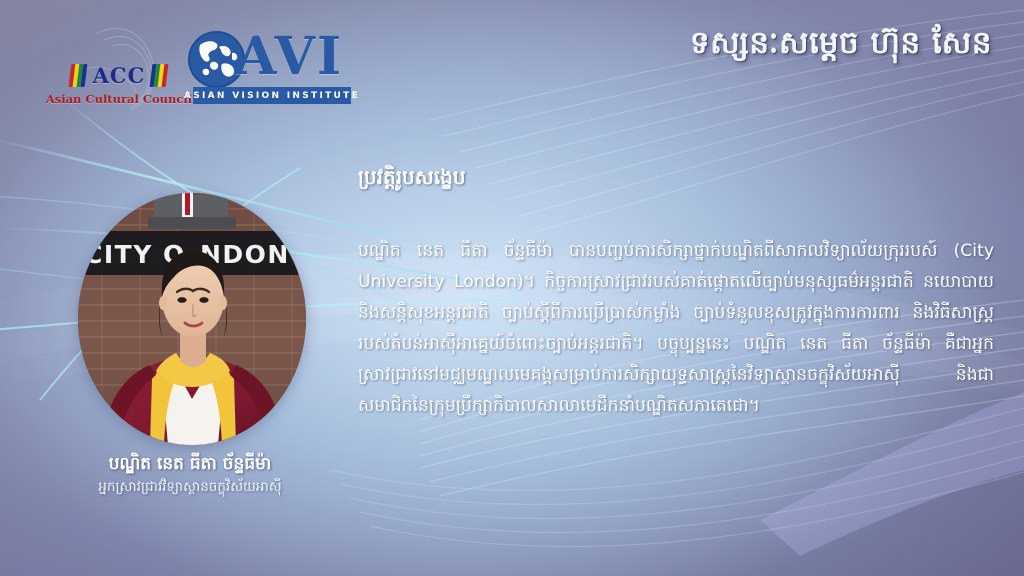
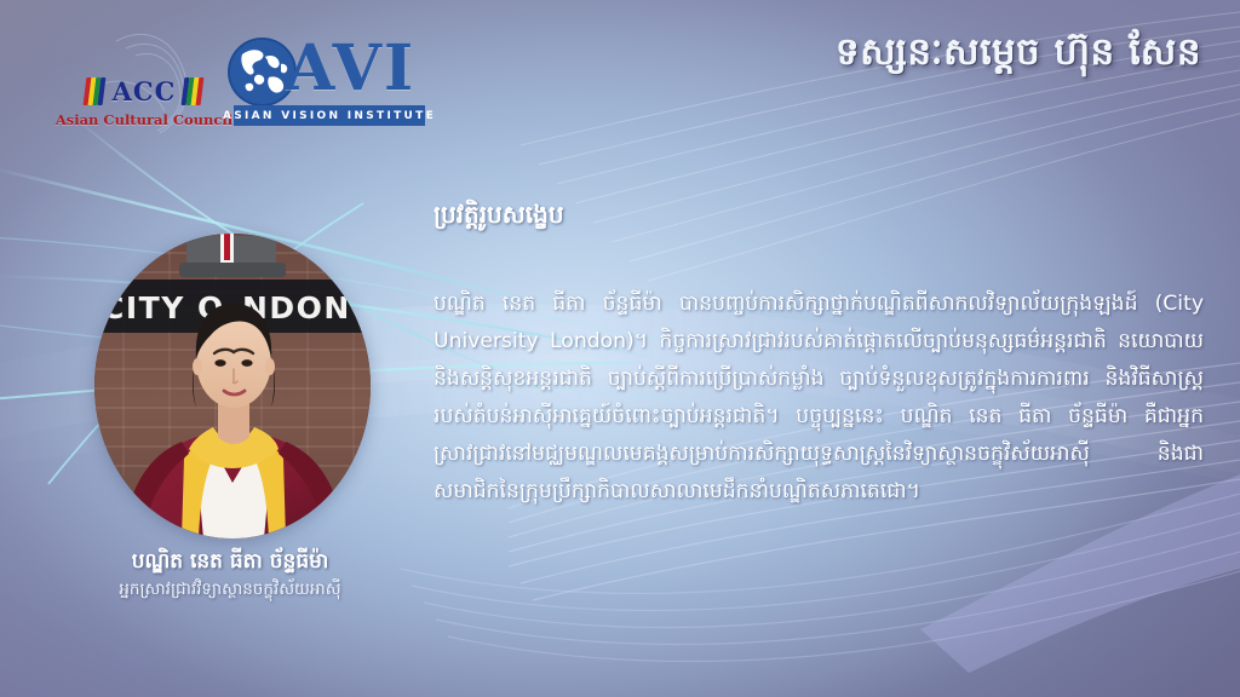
  ACC
  Asian Cultural Council
  AVI
  ASIAN VISION INSTITUTE
  ទស្សនៈសម្តេច ហ៊ុន សែន
  CITY O
  NDON
  បណ្ឌិត នេត ធីតា ច័ន្ទធីម៉ា
  អ្នកស្រាវជ្រាវវិទ្យាស្ថានចក្ខុវិស័យអាស៊ី
  ប្រវត្តិរូបសង្ខេប
- បណ្ឌិត នេត ធីតា ច័ន្ទធីម៉ា បានបញ្ចប់ការសិក្សាថ្នាក់បណ្ឌិតពីសាកលវិទ្យាល័យក្រុររបស៍ (City University London)។ កិច្ចការស្រាវជ្រាវរបស់គាត់ផ្តោតលើច្បាប់មនុស្សធម៌អន្តរជាតិ នយោបាយនិងសន្តិសុខអន្តរជាតិ ច្បាប់ស្តីពីការប្រើប្រាស់កម្លាំង ច្បាប់ទំនួលខុសត្រូវក្នុងការការពារ និងវិធីសាស្ត្ររបស់តំបន់អាស៊ីអាគ្នេយ៍ចំពោះច្បាប់អន្តរជាតិ។ បច្ចុប្បន្ននេះ បណ្ឌិត នេត ធីតា ច័ន្ទធីម៉ា គឺជាអ្នកស្រាវជ្រាវនៅមជ្ឈមណ្ឌលមេគង្គសម្រាប់ការសិក្សាយុទ្ធសាស្ត្រនៃវិទ្យាស្ថានចក្ខុវិស័យអាស៊ី និងជាសមាជិកនៃក្រុមប្រឹក្សាកិបាលសាលាមេដឹកនាំបណ្ឌិតសភាតេជោ។
+ បណ្ឌិត នេត ធីតា ច័ន្ទធីម៉ា បានបញ្ចប់ការសិក្សាថ្នាក់បណ្ឌិតពីសាកលវិទ្យាល័យក្រុងឡងដ៍ (City University London)។ កិច្ចការស្រាវជ្រាវរបស់គាត់ផ្តោតលើច្បាប់មនុស្សធម៌អន្តរជាតិ នយោបាយនិងសន្តិសុខអន្តរជាតិ ច្បាប់ស្តីពីការប្រើប្រាស់កម្លាំង ច្បាប់ទំនួលខុសត្រូវក្នុងការការពារ និងវិធីសាស្ត្ររបស់តំបន់អាស៊ីអាគ្នេយ៍ចំពោះច្បាប់អន្តរជាតិ។ បច្ចុប្បន្ននេះ បណ្ឌិត នេត ធីតា ច័ន្ទធីម៉ា គឺជាអ្នកស្រាវជ្រាវនៅមជ្ឈមណ្ឌលមេគង្គសម្រាប់ការសិក្សាយុទ្ធសាស្ត្រនៃវិទ្យាស្ថានចក្ខុវិស័យអាស៊ី និងជាសមាជិកនៃក្រុមប្រឹក្សាកិបាលសាលាមេដឹកនាំបណ្ឌិតសភាតេជោ។
